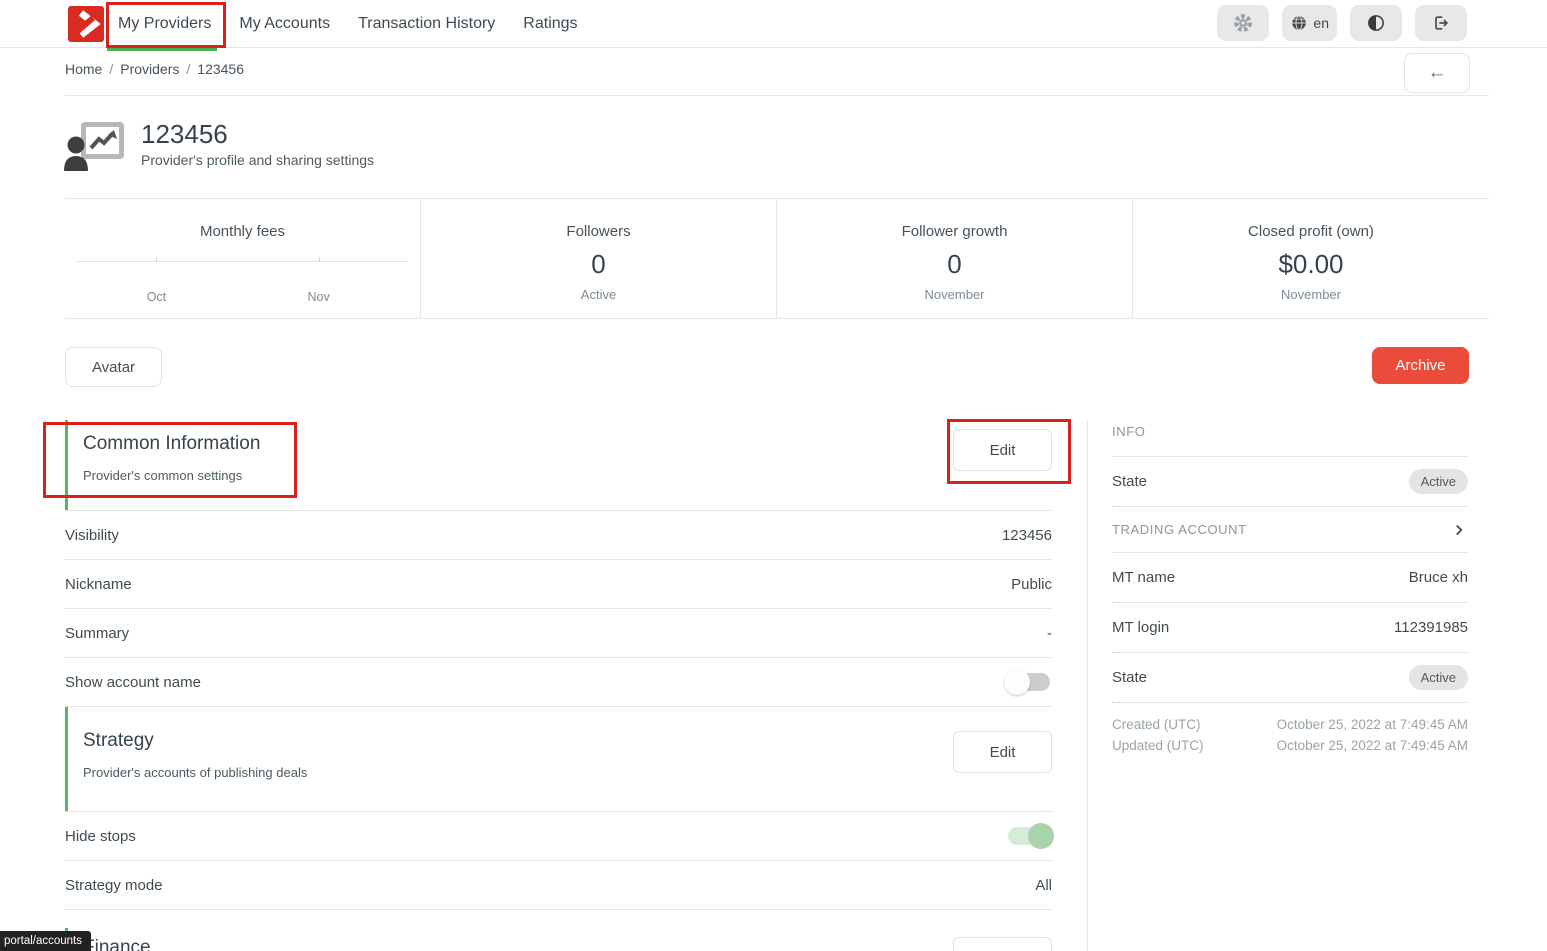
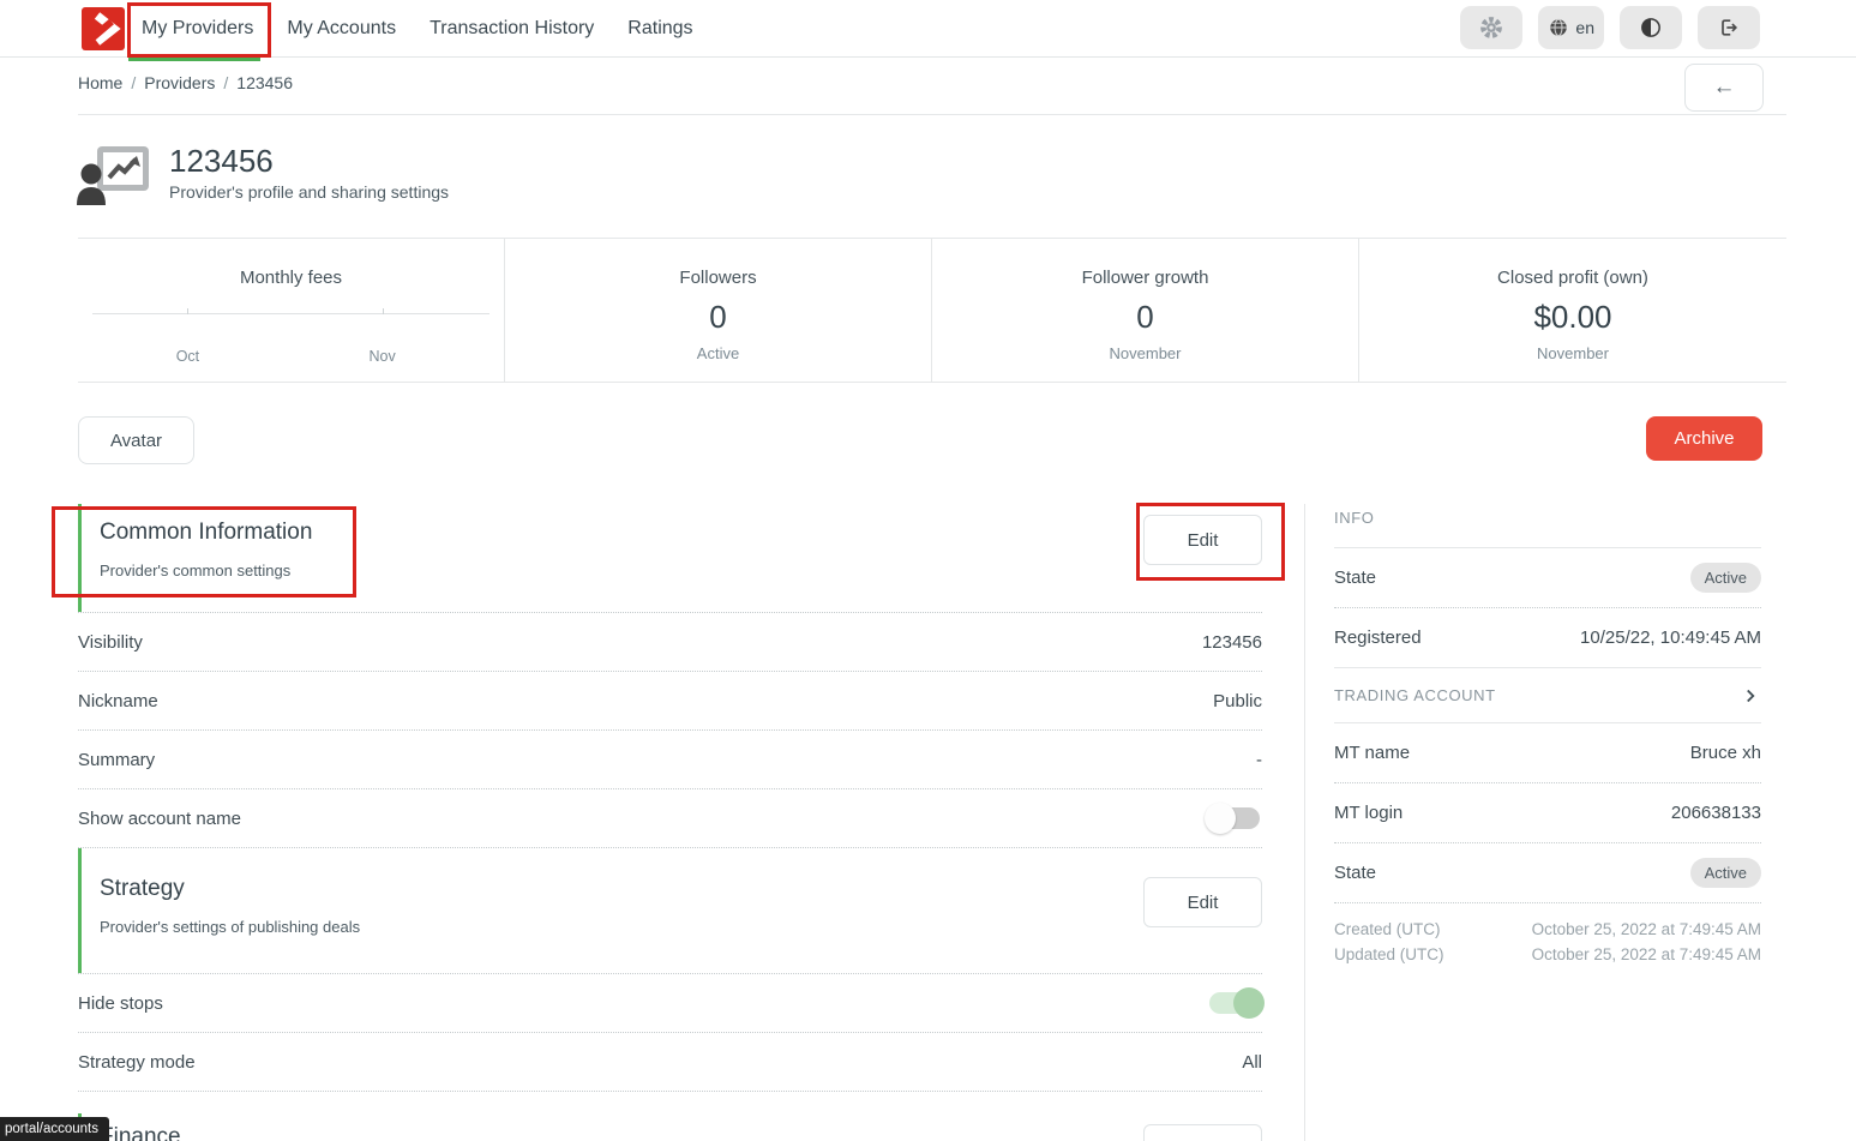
  My Providers
  My Accounts
  Transaction History
  Ratings
  en
  Home
  /
  Providers
  /
  123456
  ←
  123456
  Provider's profile and sharing settings
  Monthly fees
  Oct
  Nov
  Followers
  0
  Active
  Follower growth
  0
  November
  Closed profit (own)
  $0.00
  November
  Avatar
  Archive
  Common Information
  Provider's common settings
  Edit
  Visibility
  123456
  Nickname
  Public
  Summary
  -
  Show account name
  Strategy
- Provider's accounts of publishing deals
+ Provider's settings of publishing deals
  Edit
  Hide stops
  Strategy mode
  All
  inance
  INFO
  State
  Active
+ Registered
+ 10/25/22, 10:49:45 AM
  TRADING ACCOUNT
  MT name
  Bruce xh
  MT login
- 112391985
+ 206638133
  State
  Active
  Created (UTC)
  October 25, 2022 at 7:49:45 AM
  Updated (UTC)
  October 25, 2022 at 7:49:45 AM
  portal/accounts
